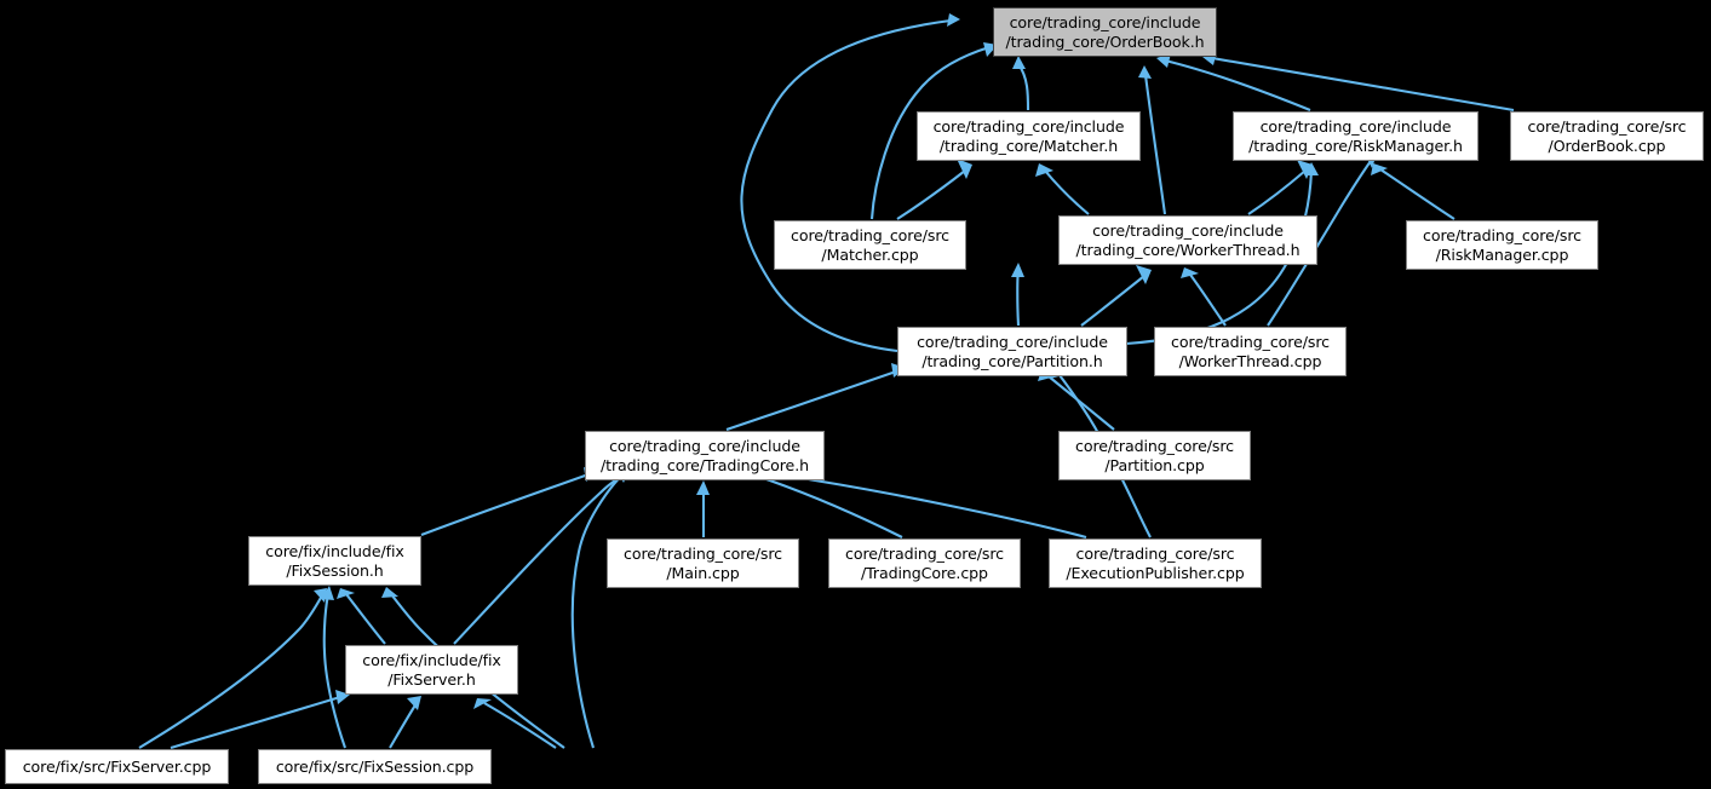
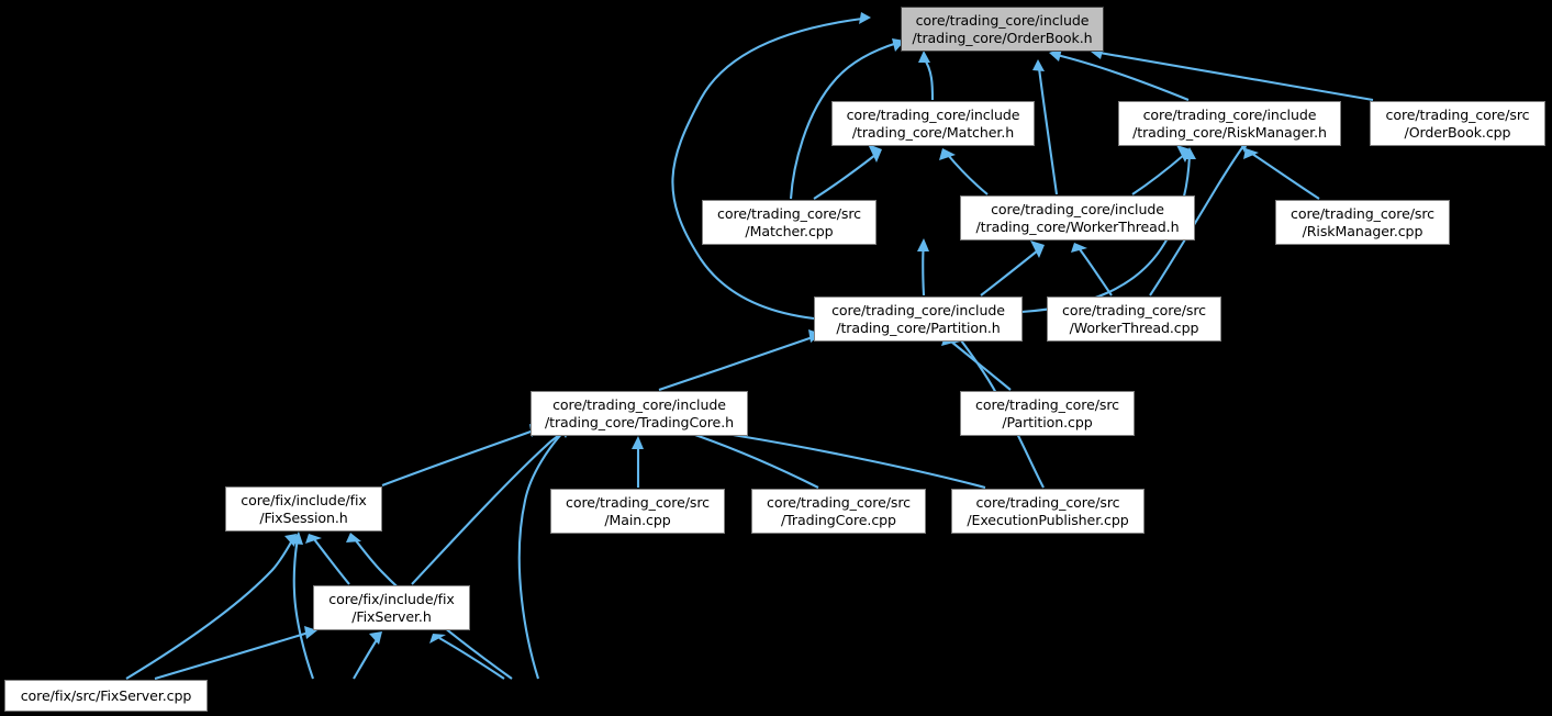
  core/trading_core/include
  /trading_core/OrderBook.h
  core/trading_core/include
  /trading_core/Matcher.h
  core/trading_core/include
  /trading_core/RiskManager.h
  core/trading_core/src
  /OrderBook.cpp
  core/trading_core/src
  /Matcher.cpp
  core/trading_core/include
  /trading_core/WorkerThread.h
  core/trading_core/src
  /RiskManager.cpp
  core/trading_core/include
  /trading_core/Partition.h
  core/trading_core/src
  /WorkerThread.cpp
  core/trading_core/include
  /trading_core/TradingCore.h
  core/trading_core/src
  /Partition.cpp
  core/fix/include/fix
  /FixSession.h
  core/trading_core/src
  /Main.cpp
  core/trading_core/src
  /TradingCore.cpp
  core/trading_core/src
  /ExecutionPublisher.cpp
  core/fix/include/fix
  /FixServer.h
  core/fix/src/FixServer.cpp
- core/fix/src/FixSession.cpp
